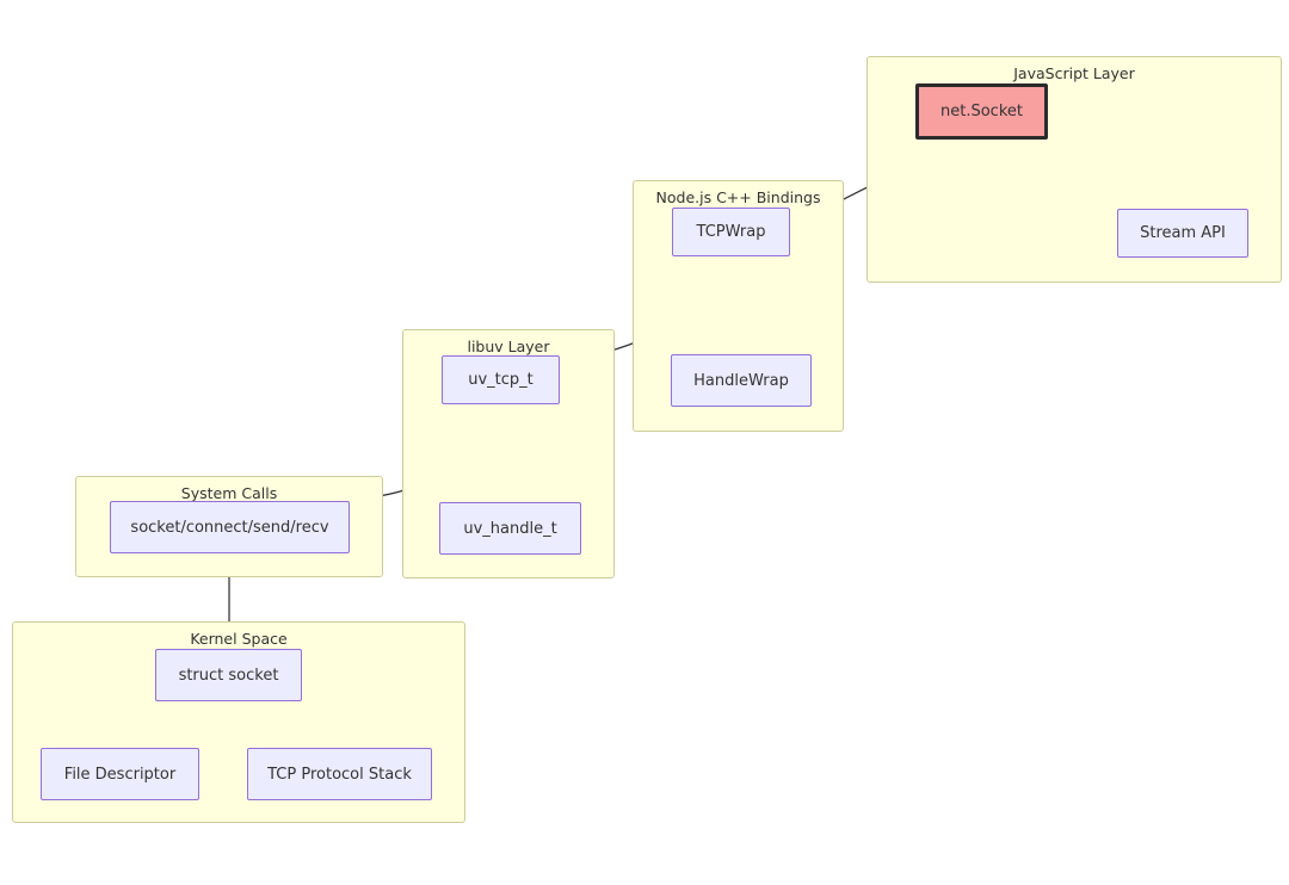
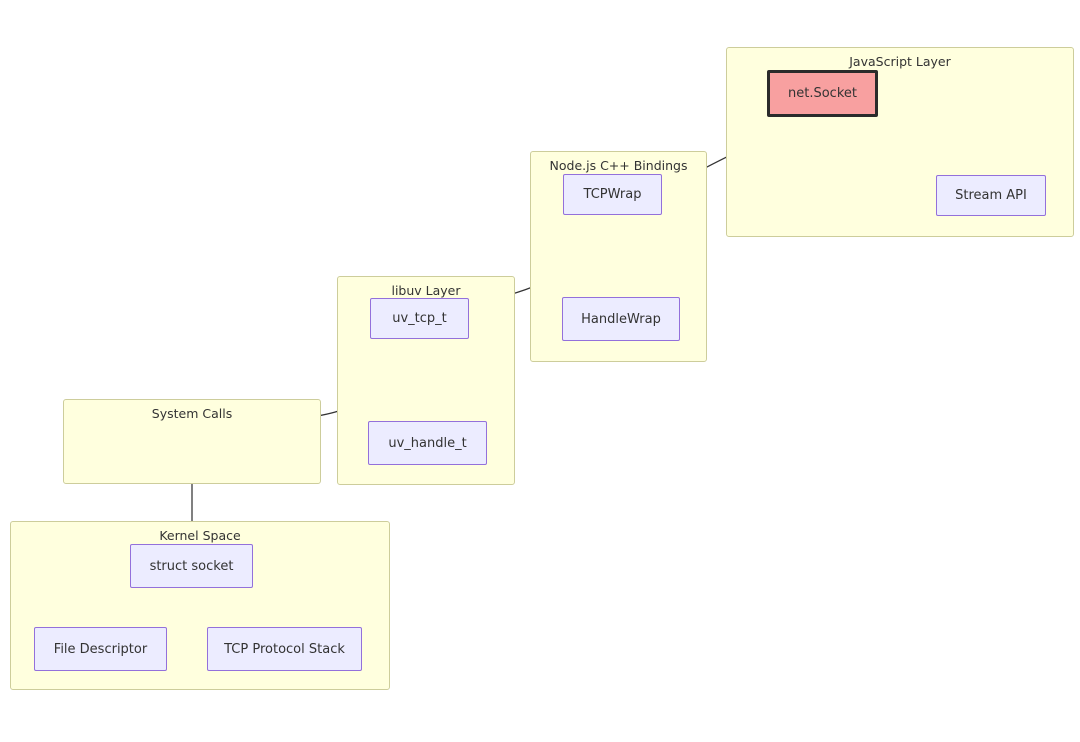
  JavaScript Layer
  net.Socket
  Stream API
  Node.js C++ Bindings
  TCPWrap
  HandleWrap
  libuv Layer
  uv_tcp_t
  uv_handle_t
  System Calls
- socket/connect/send/recv
  Kernel Space
  struct socket
  File Descriptor
  TCP Protocol Stack
